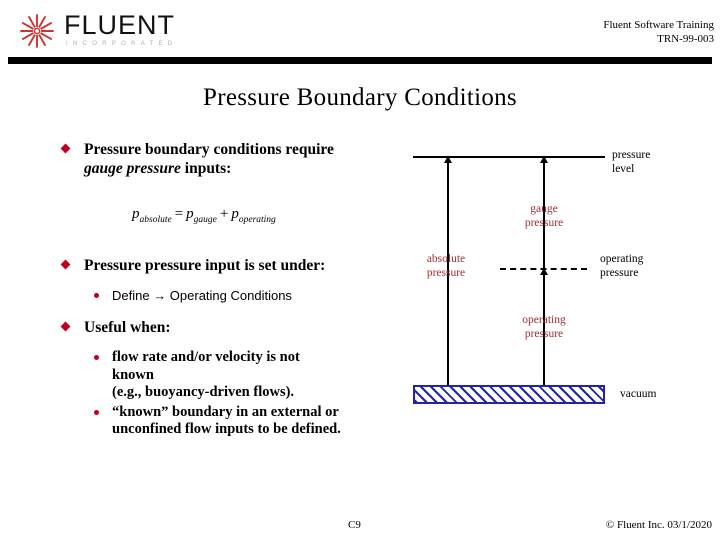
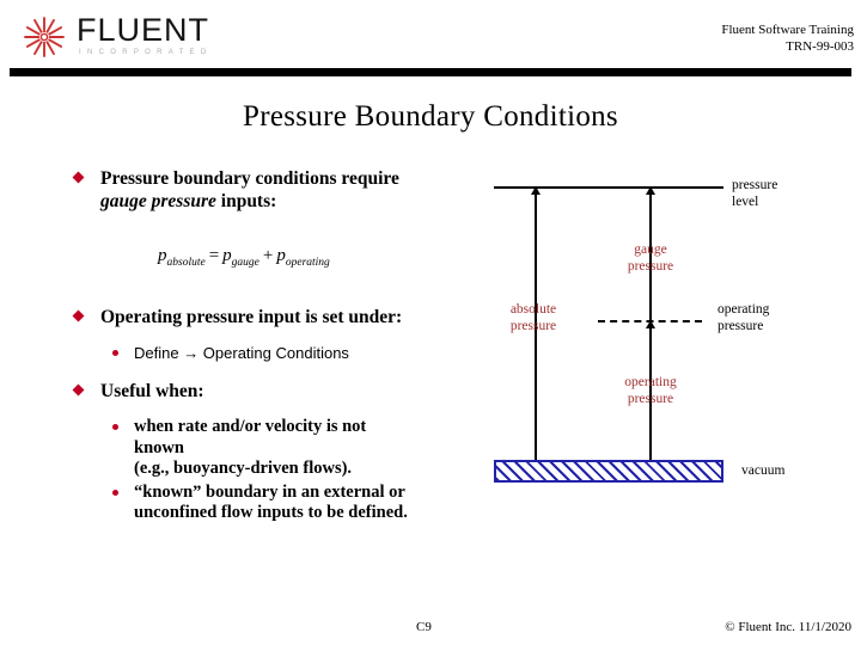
  FLUENT
  Fluent Software Training
  TRN-99-003
  Pressure Boundary Conditions
  Pressure boundary conditions require
  gauge pressure inputs:
- Pressure pressure input is set under:
+ Operating pressure input is set under:
  Define → Operating Conditions
  Useful when:
- flow rate and/or velocity is not
+ when rate and/or velocity is not
  known
  (e.g., buoyancy-driven flows).
  “known” boundary in an external or
  unconfined flow inputs to be defined.
  pabsolute= pgauge+ poperating
  pressure
  level
  gauge
  pressure
  absolute
  pressure
  operating
  pressure
  operating
  pressure
  vacuum
  C9
- © Fluent Inc. 03/1/2020
+ © Fluent Inc. 11/1/2020
